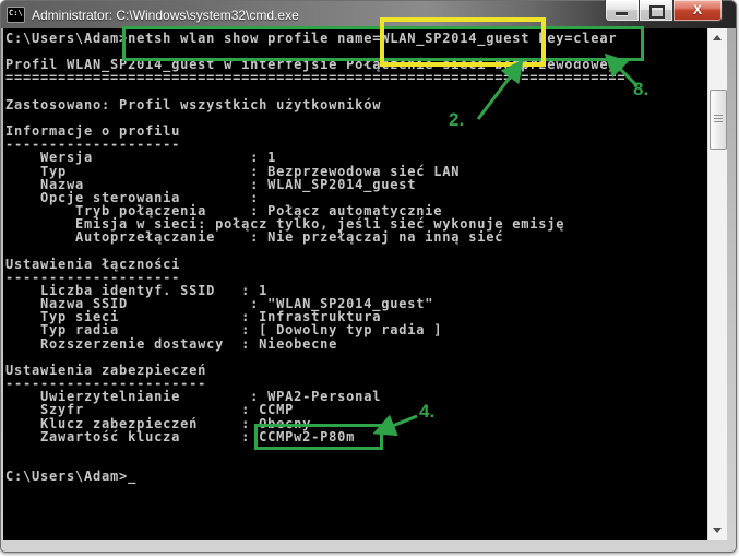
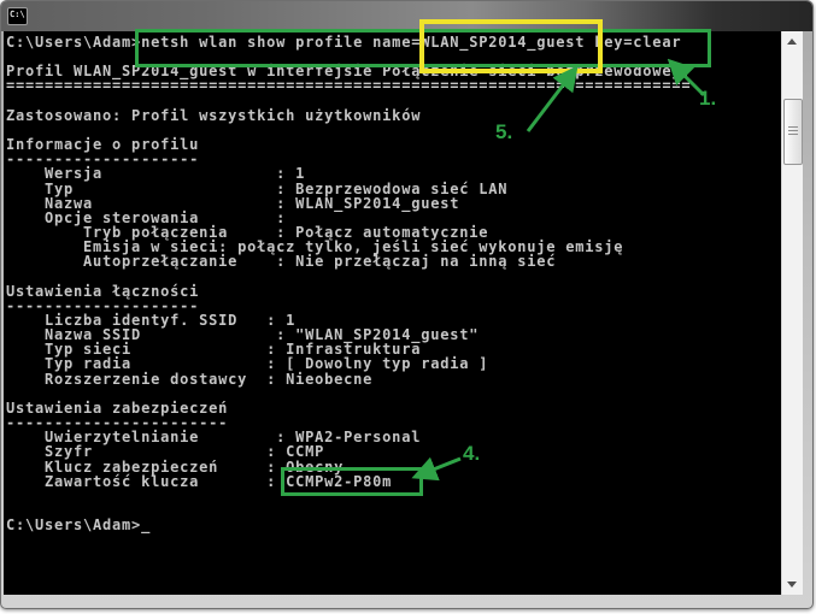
- Administrator: C:\Windows\system32\cmd.exe
- X
  C:\Users\Adam>netsh wlan show profile name=WLAN_SP2014_guest key=clear
  Profil WLAN_SP2014_guest w interfejsie Połączenie sieci bezprzewodowej:
  ======================================================================
  Zastosowano: Profil wszystkich użytkowników
  Informacje o profilu
  --------------------
  Wersja : 1
  Typ : Bezprzewodowa sieć LAN
  Nazwa : WLAN_SP2014_guest
  Opcje sterowania :
  Tryb połączenia : Połącz automatycznie
  Emisja w sieci: połącz tylko, jeśli sieć wykonuje emisję
  Autoprzełączanie : Nie przełączaj na inną sieć
  Ustawienia łączności
  --------------------
  Liczba identyf. SSID : 1
  Nazwa SSID : "WLAN_SP2014_guest"
  Typ sieci : Infrastruktura
  Typ radia : [ Dowolny typ radia ]
  Rozszerzenie dostawcy : Nieobecne
  Ustawienia zabezpieczeń
  -----------------------
  Uwierzytelnianie : WPA2-Personal
  Szyfr : CCMP
  Klucz zabezpieczeń : Obecny
  Zawartość klucza : CCMPw2-P80m
  C:\Users\Adam>_
- 8.
+ 1.
- 2.
+ 5.
  4.
